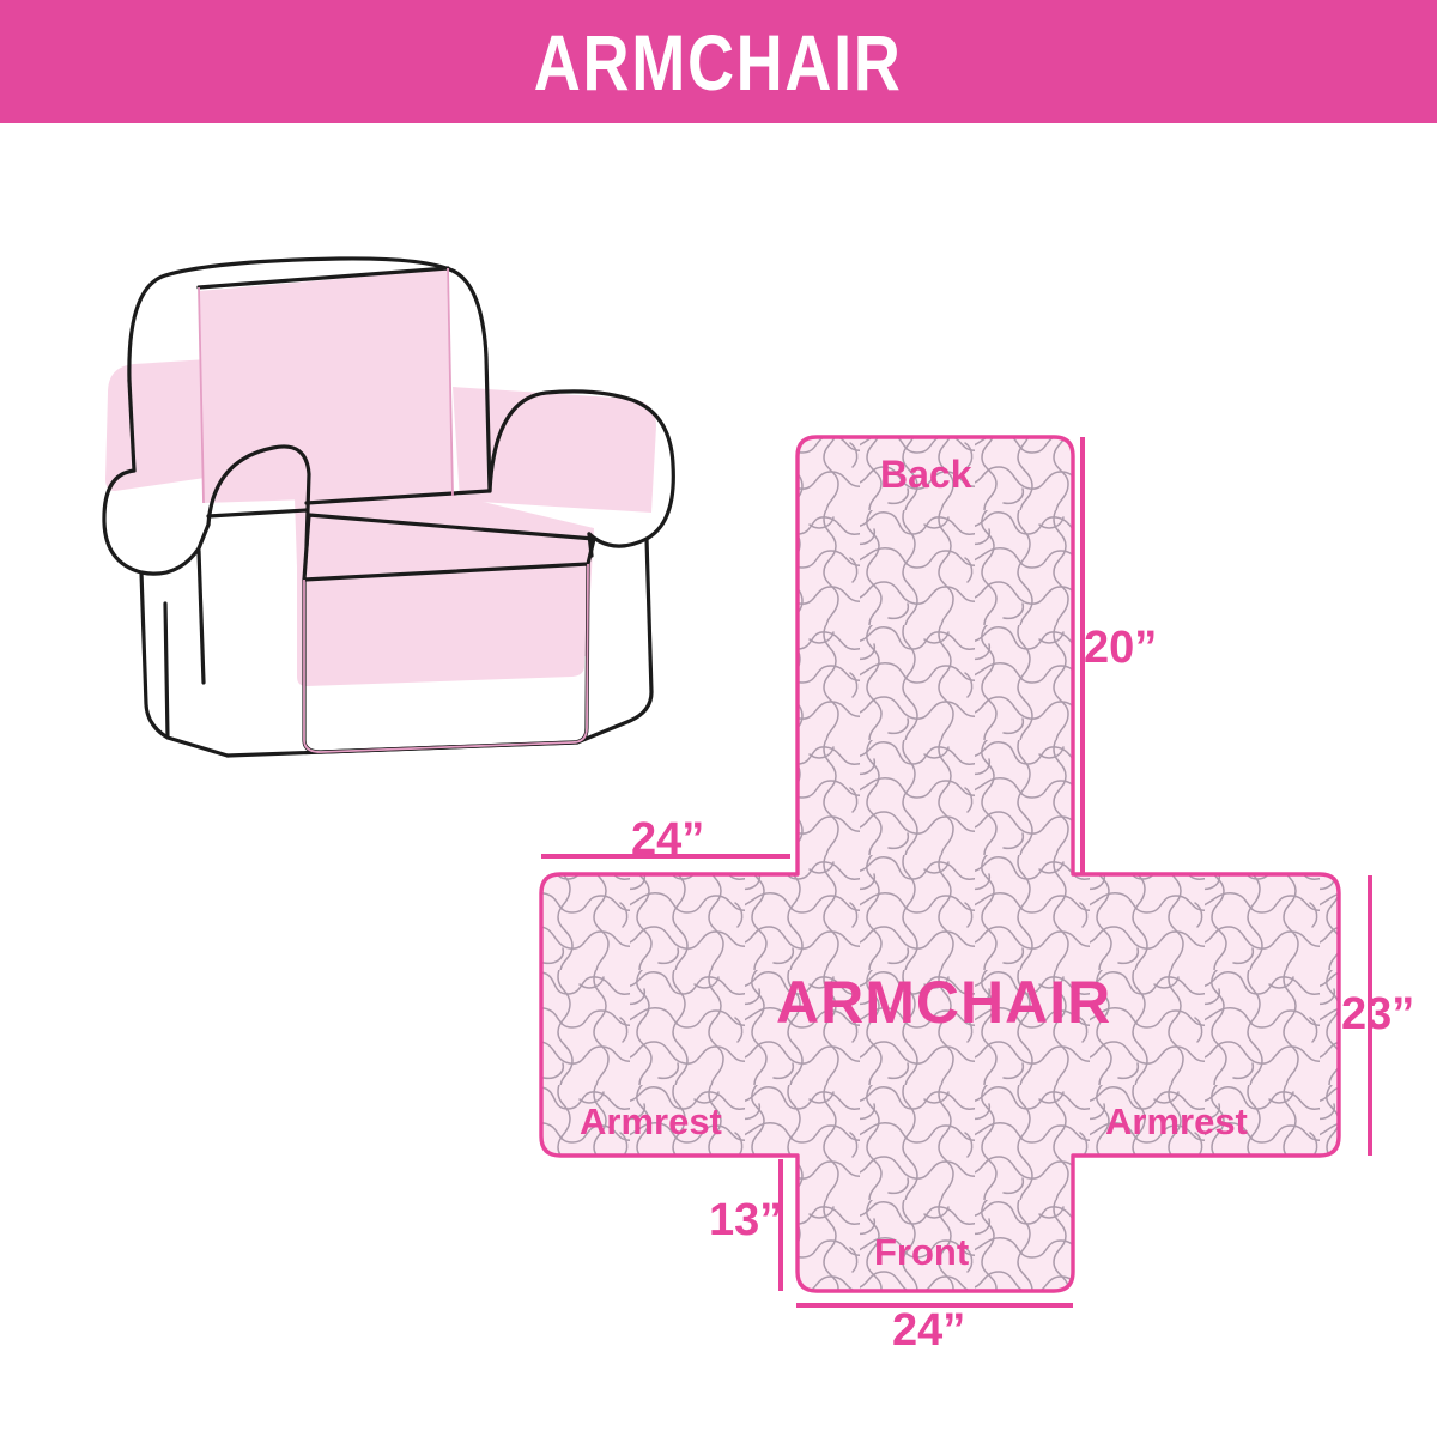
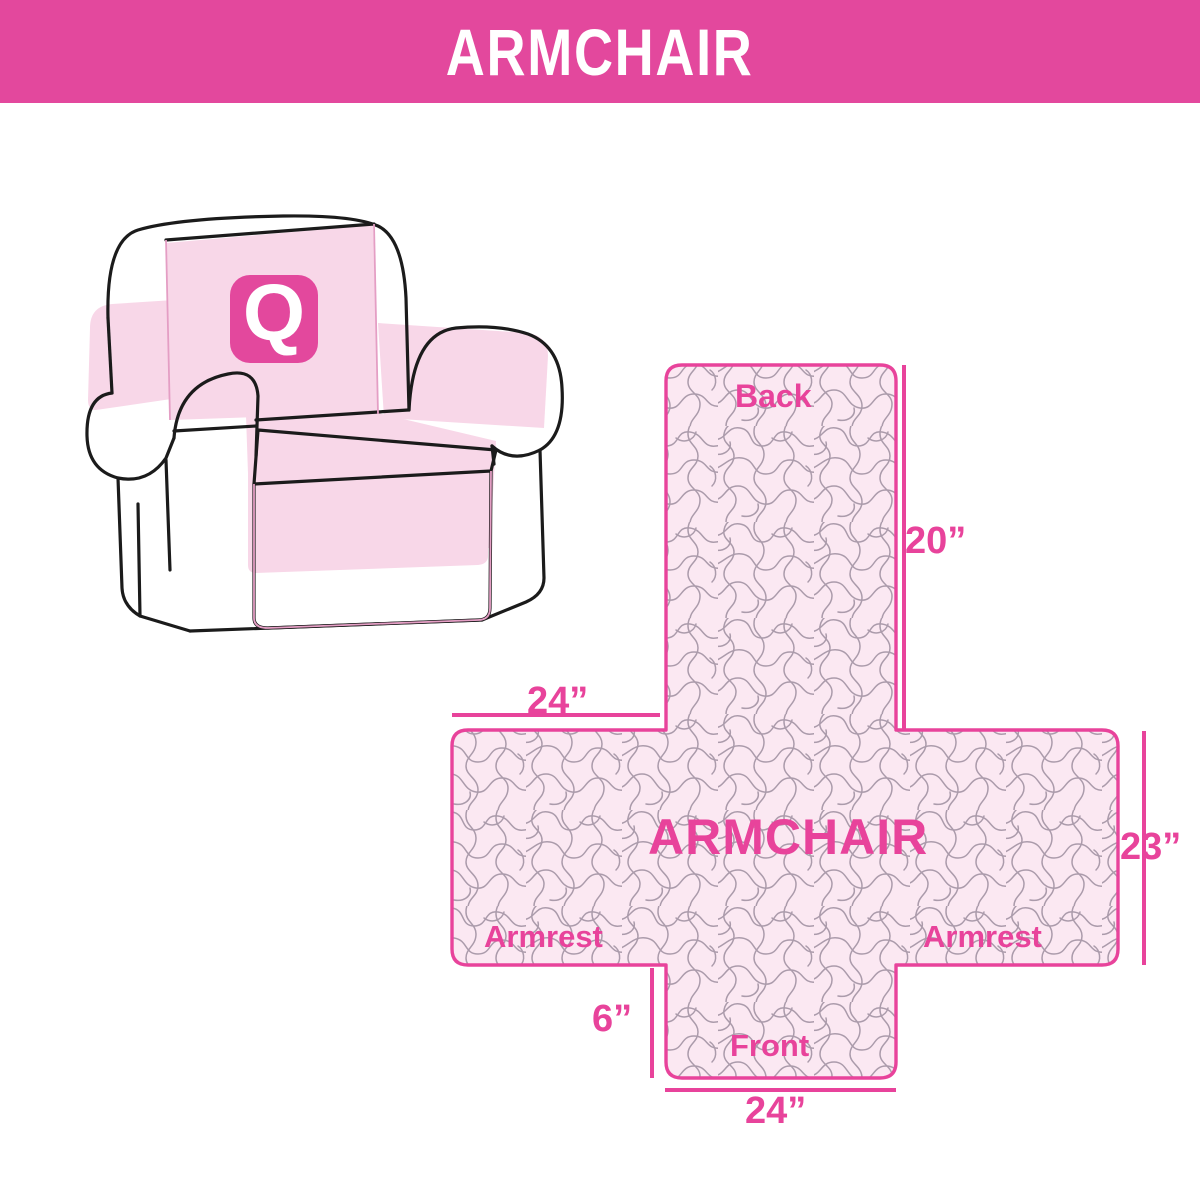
  ARMCHAIR
+ Q
  Back
  ARMCHAIR
  Armrest
  Armrest
  Front
  20”
  24”
  23”
- 13”
+ 6”
  24”
